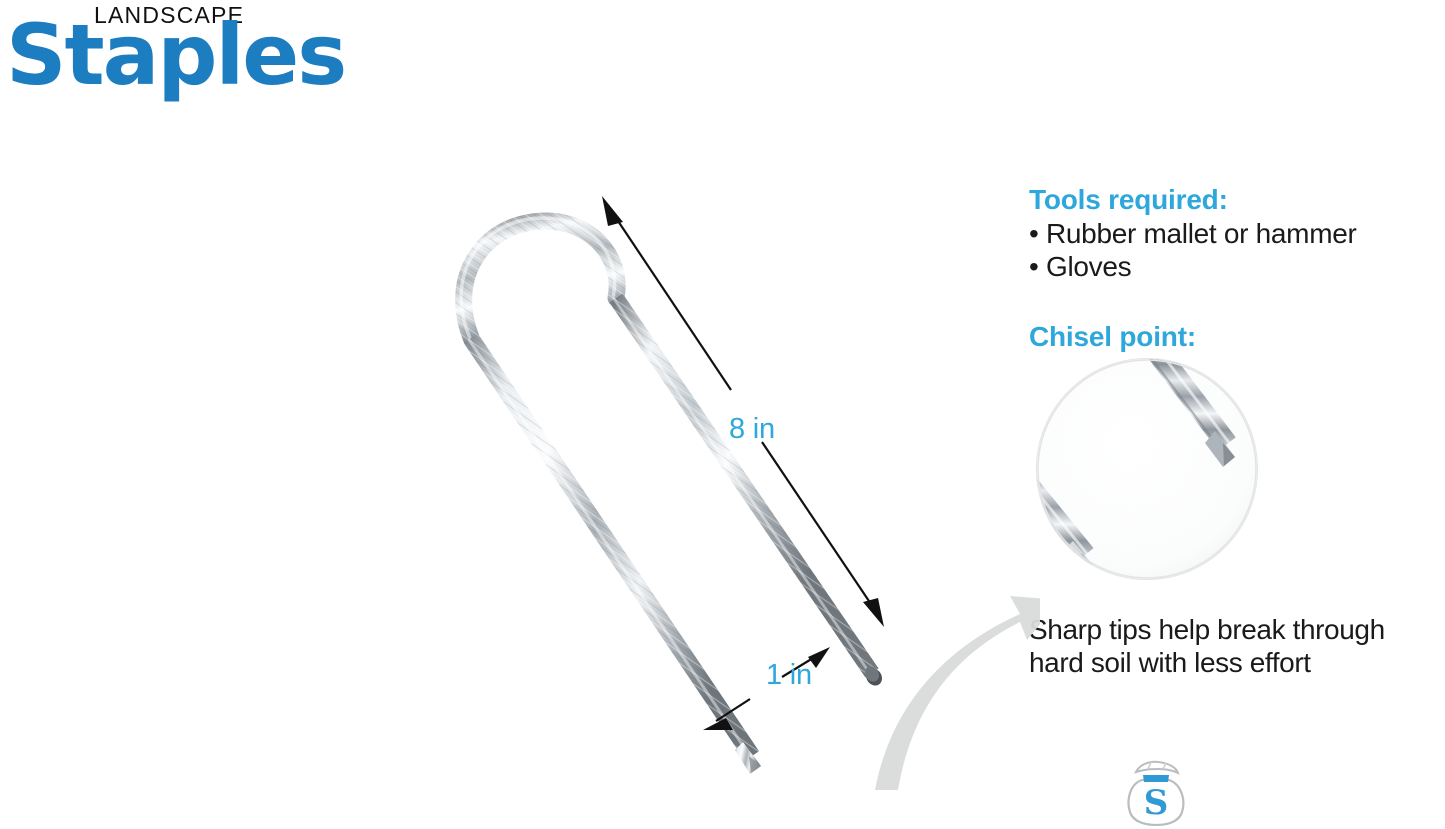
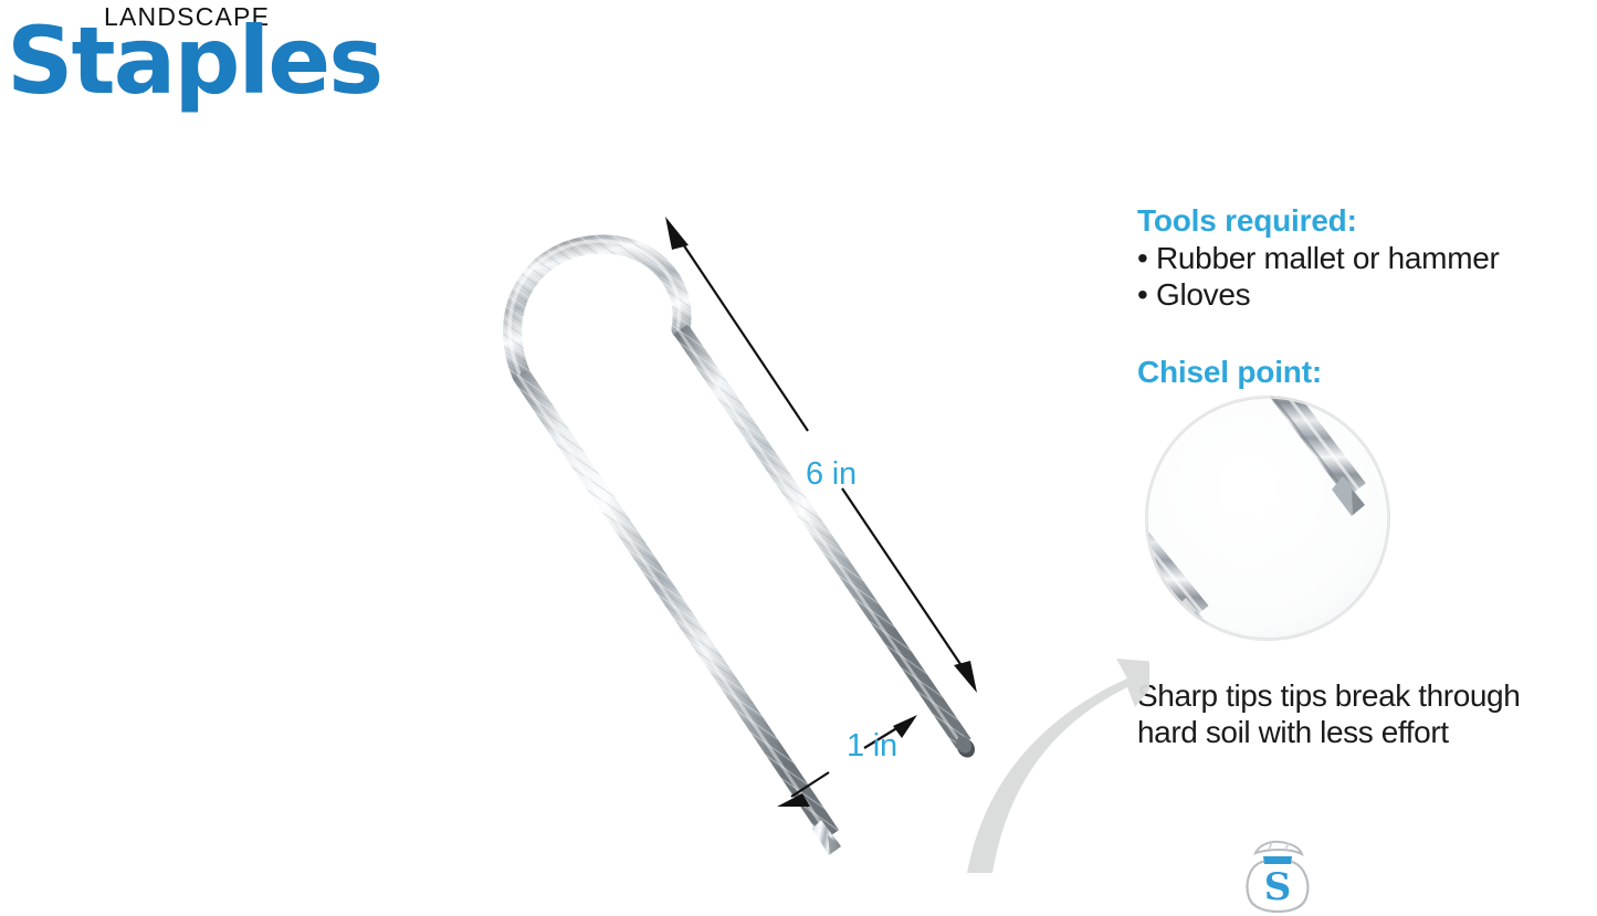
  LANDSCAPE
  Staples
  Tools required:
  • Rubber mallet or hammer
  • Gloves
  Chisel point:
- Sharp tips help break through
+ Sharp tips tips break through
  hard soil with less effort
- 8 in
+ 6 in
  1 in
  S
